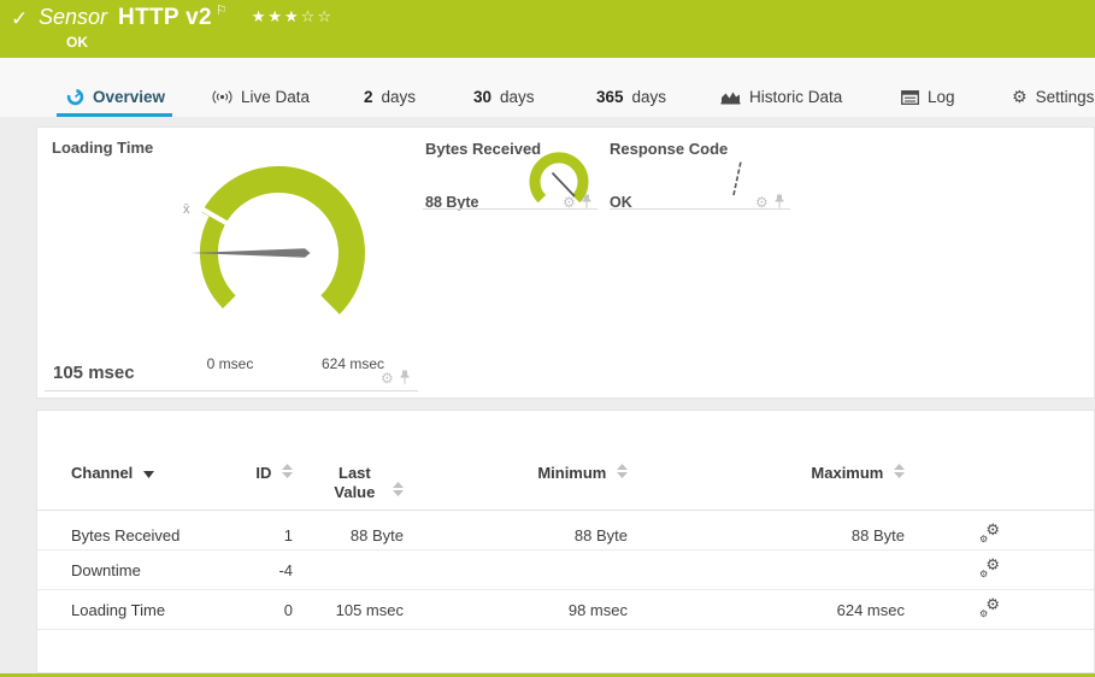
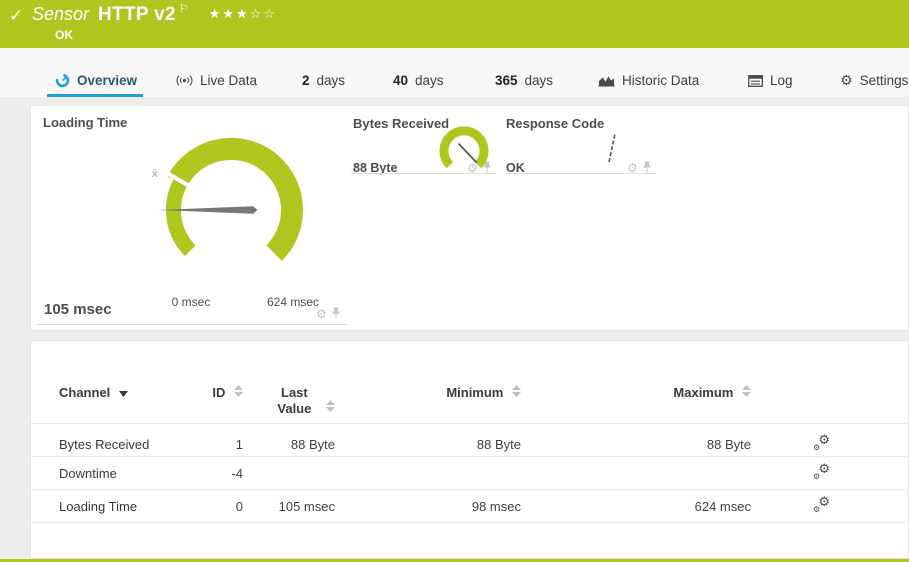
  ✓
  Sensor
  HTTP v2
  ⚐
  ★★★☆☆
  OK
  Overview
  Live Data
  2
  days
- 30
+ 40
  days
  365
  days
  Historic Data
  Log
  ⚙
  Settings
  Loading Time
  x̄
  0 msec
  624 msec
  105 msec
  ⚙
  Bytes Received
  88 Byte
  ⚙
  Response Code
  OK
  ⚙
  Channel	ID	Last Value	Minimum	Maximum
  Bytes Received	1	88 Byte	88 Byte	88 Byte	⚙⚙
  Downtime	-4				⚙⚙
  Loading Time	0	105 msec	98 msec	624 msec	⚙⚙
